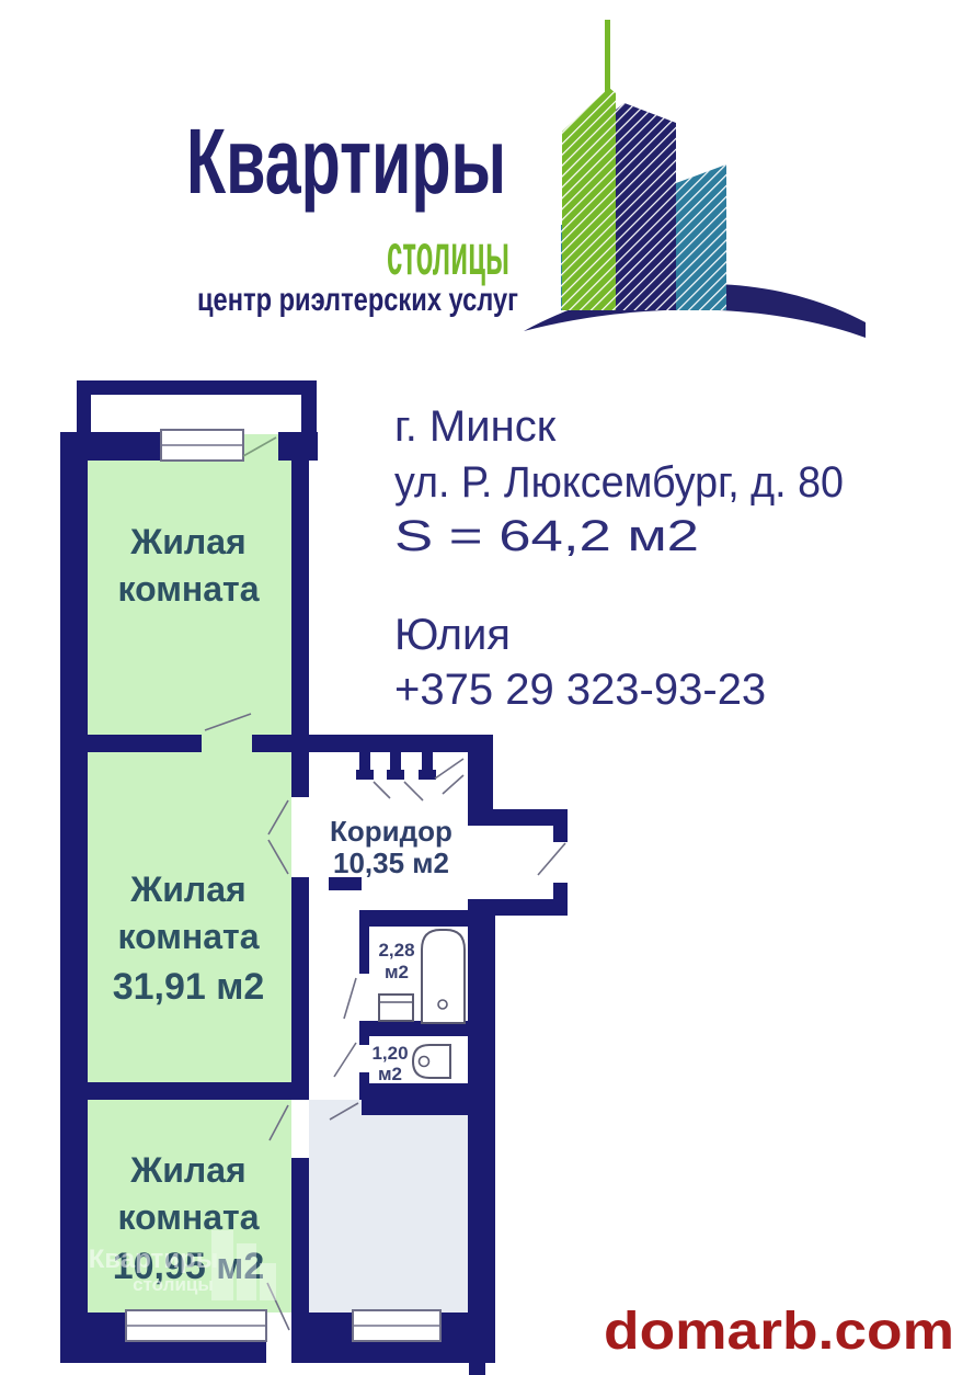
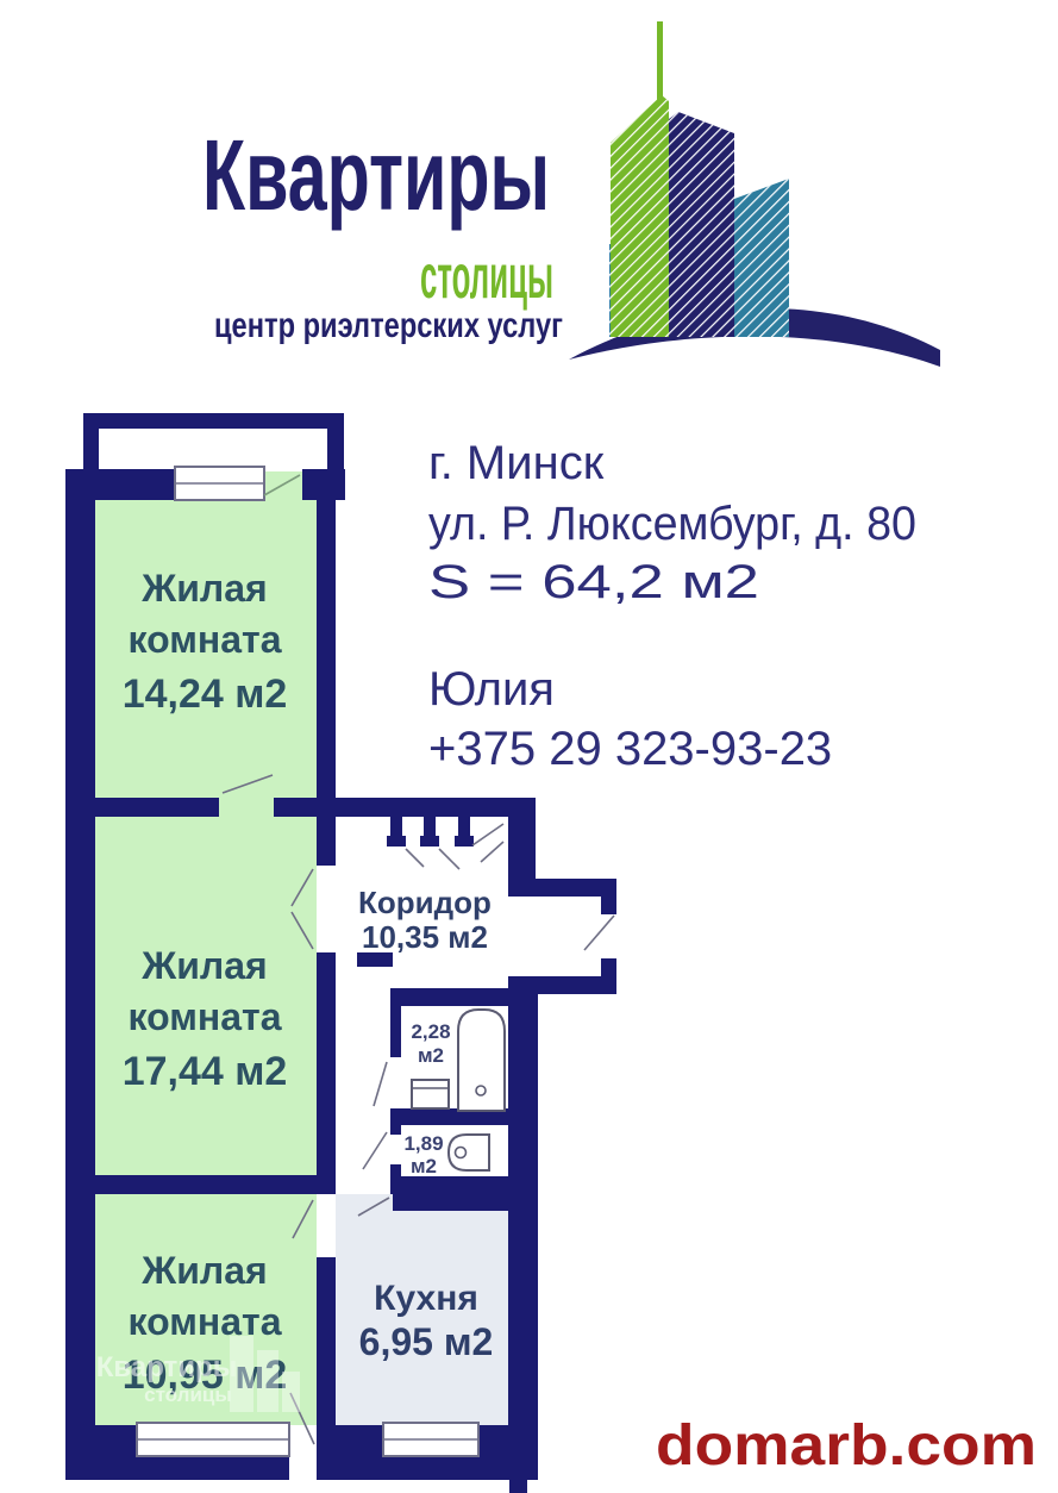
  Квартиры
  столицы
  центр риэлтерских услуг
  г. Минск
  ул. Р. Люксембург, д. 80
  Юлия
  +375 29 323-93-23
  Жилая
  комната
+ 14,24 м2
  Жилая
  комната
- 31,91 м2
+ 17,44 м2
  Жилая
  комната
  10,95 м2
  Коридор
  10,35 м2
+ Кухня
+ 6,95 м2
  2,28
  м2
- 1,20
+ 1,89
  м2
  Квартиры
  столицы
  domarb.com
